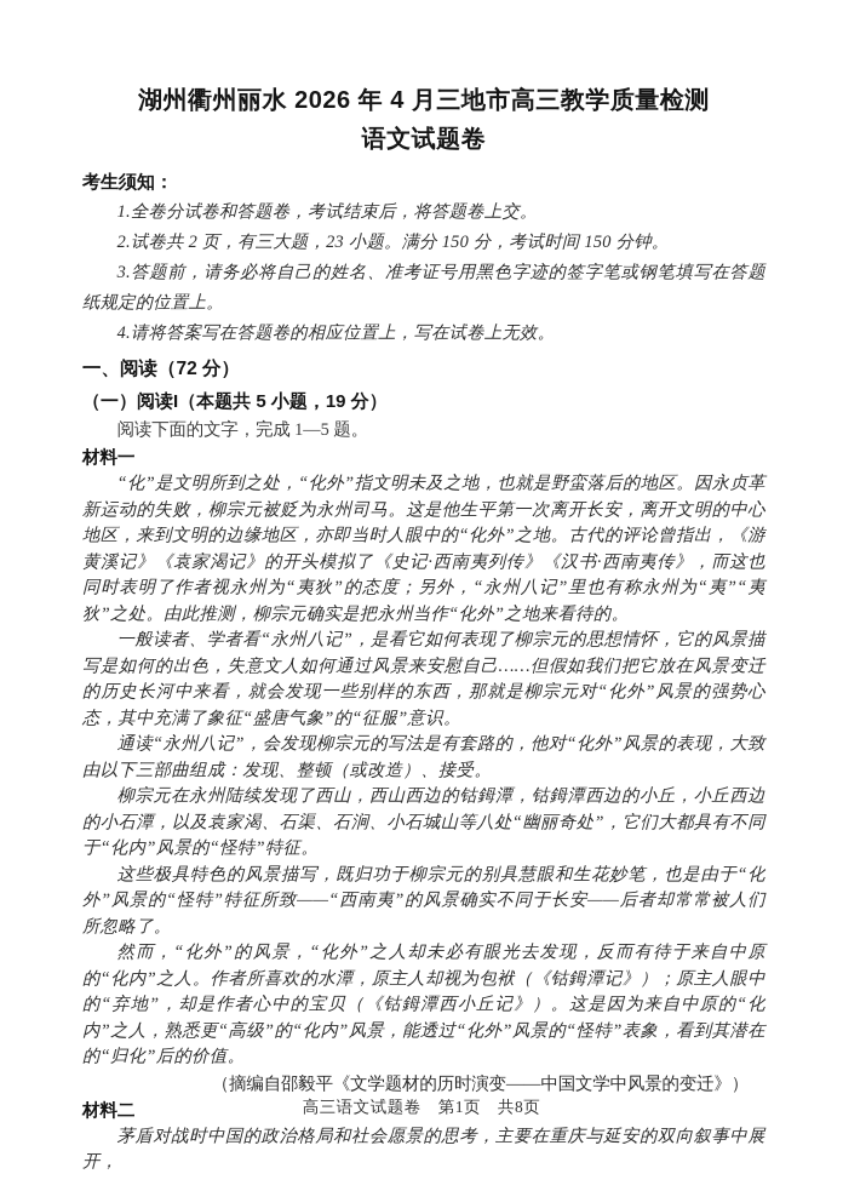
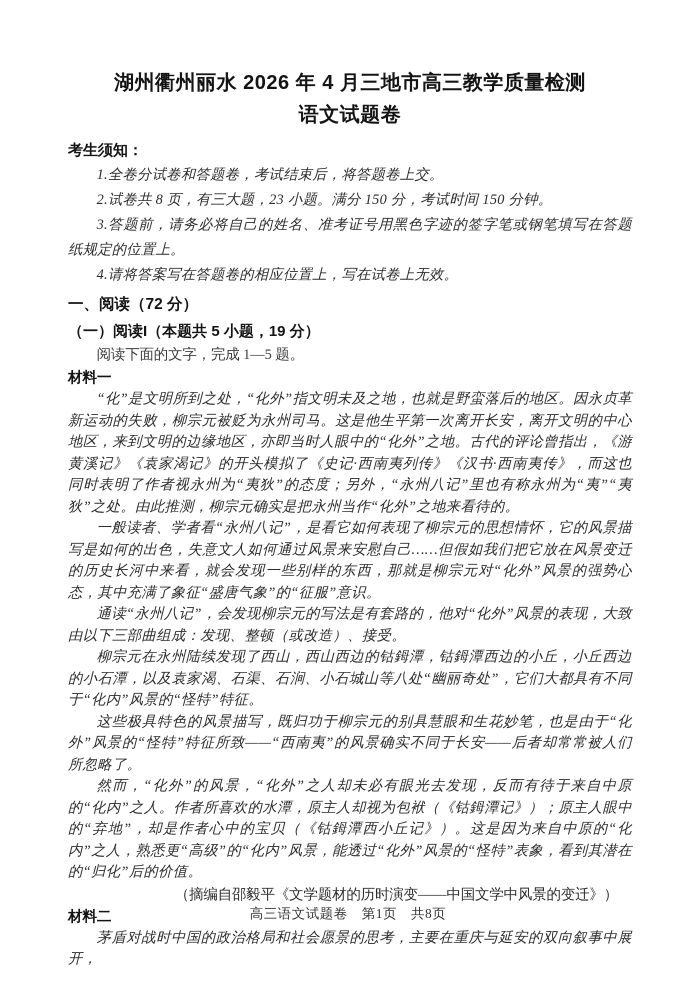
  湖州衢州丽水 2026 年 4 月三地市高三教学质量检测
  语文试题卷
  考生须知：
  1.全卷分试卷和答题卷，考试结束后，将答题卷上交。
- 2.试卷共 2 页，有三大题，23 小题。满分 150 分，考试时间 150 分钟。
+ 2.试卷共 8 页，有三大题，23 小题。满分 150 分，考试时间 150 分钟。
  3.答题前，请务必将自己的姓名、准考证号用黑色字迹的签字笔或钢笔填写在答题纸规定的位置上。
  4.请将答案写在答题卷的相应位置上，写在试卷上无效。
  一、阅读（72 分）
  （一）阅读I（本题共 5 小题，19 分）
  阅读下面的文字，完成 1—5 题。
  材料一
  “化”是文明所到之处，“化外”指文明未及之地，也就是野蛮落后的地区。因永贞革新运动的失败，柳宗元被贬为永州司马。这是他生平第一次离开长安，离开文明的中心地区，来到文明的边缘地区，亦即当时人眼中的“化外”之地。古代的评论曾指出，《游黄溪记》《袁家渴记》的开头模拟了《史记·西南夷列传》《汉书·西南夷传》，而这也同时表明了作者视永州为“夷狄”的态度；另外，“永州八记”里也有称永州为“夷”“夷狄”之处。由此推测，柳宗元确实是把永州当作“化外”之地来看待的。
  一般读者、学者看“永州八记”，是看它如何表现了柳宗元的思想情怀，它的风景描写是如何的出色，失意文人如何通过风景来安慰自己……但假如我们把它放在风景变迁的历史长河中来看，就会发现一些别样的东西，那就是柳宗元对“化外”风景的强势心态，其中充满了象征“盛唐气象”的“征服”意识。
  通读“永州八记”，会发现柳宗元的写法是有套路的，他对“化外”风景的表现，大致由以下三部曲组成：发现、整顿（或改造）、接受。
  柳宗元在永州陆续发现了西山，西山西边的钴鉧潭，钴鉧潭西边的小丘，小丘西边的小石潭，以及袁家渴、石渠、石涧、小石城山等八处“幽丽奇处”，它们大都具有不同于“化内”风景的“怪特”特征。
  这些极具特色的风景描写，既归功于柳宗元的别具慧眼和生花妙笔，也是由于“化外”风景的“怪特”特征所致——“西南夷”的风景确实不同于长安——后者却常常被人们所忽略了。
  然而，“化外”的风景，“化外”之人却未必有眼光去发现，反而有待于来自中原的“化内”之人。作者所喜欢的水潭，原主人却视为包袱（《钴鉧潭记》）；原主人眼中的“弃地”，却是作者心中的宝贝（《钴鉧潭西小丘记》）。这是因为来自中原的“化内”之人，熟悉更“高级”的“化内”风景，能透过“化外”风景的“怪特”表象，看到其潜在的“归化”后的价值。
  （摘编自邵毅平《文学题材的历时演变——中国文学中风景的变迁》）
  材料二
  茅盾对战时中国的政治格局和社会愿景的思考，主要在重庆与延安的双向叙事中展开，
  高三语文试题卷 第1页 共8页
